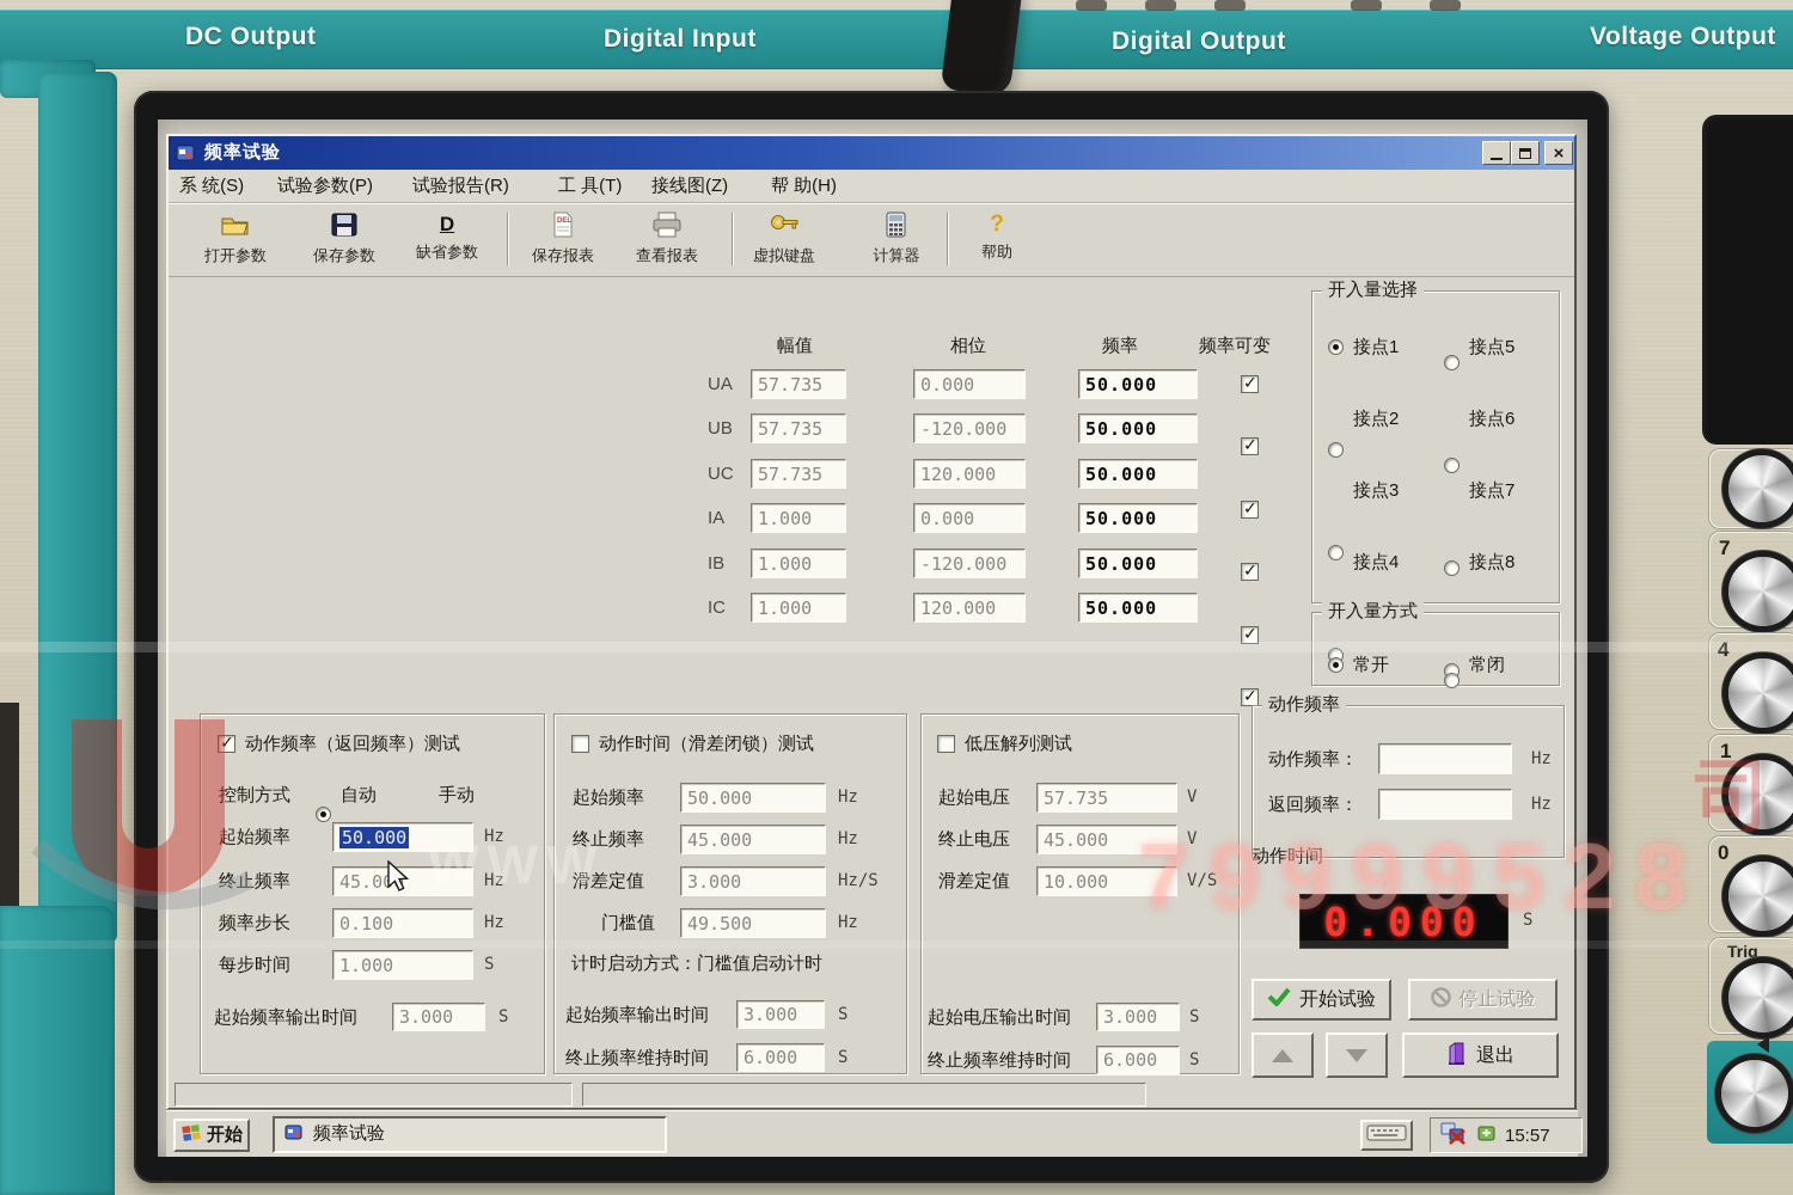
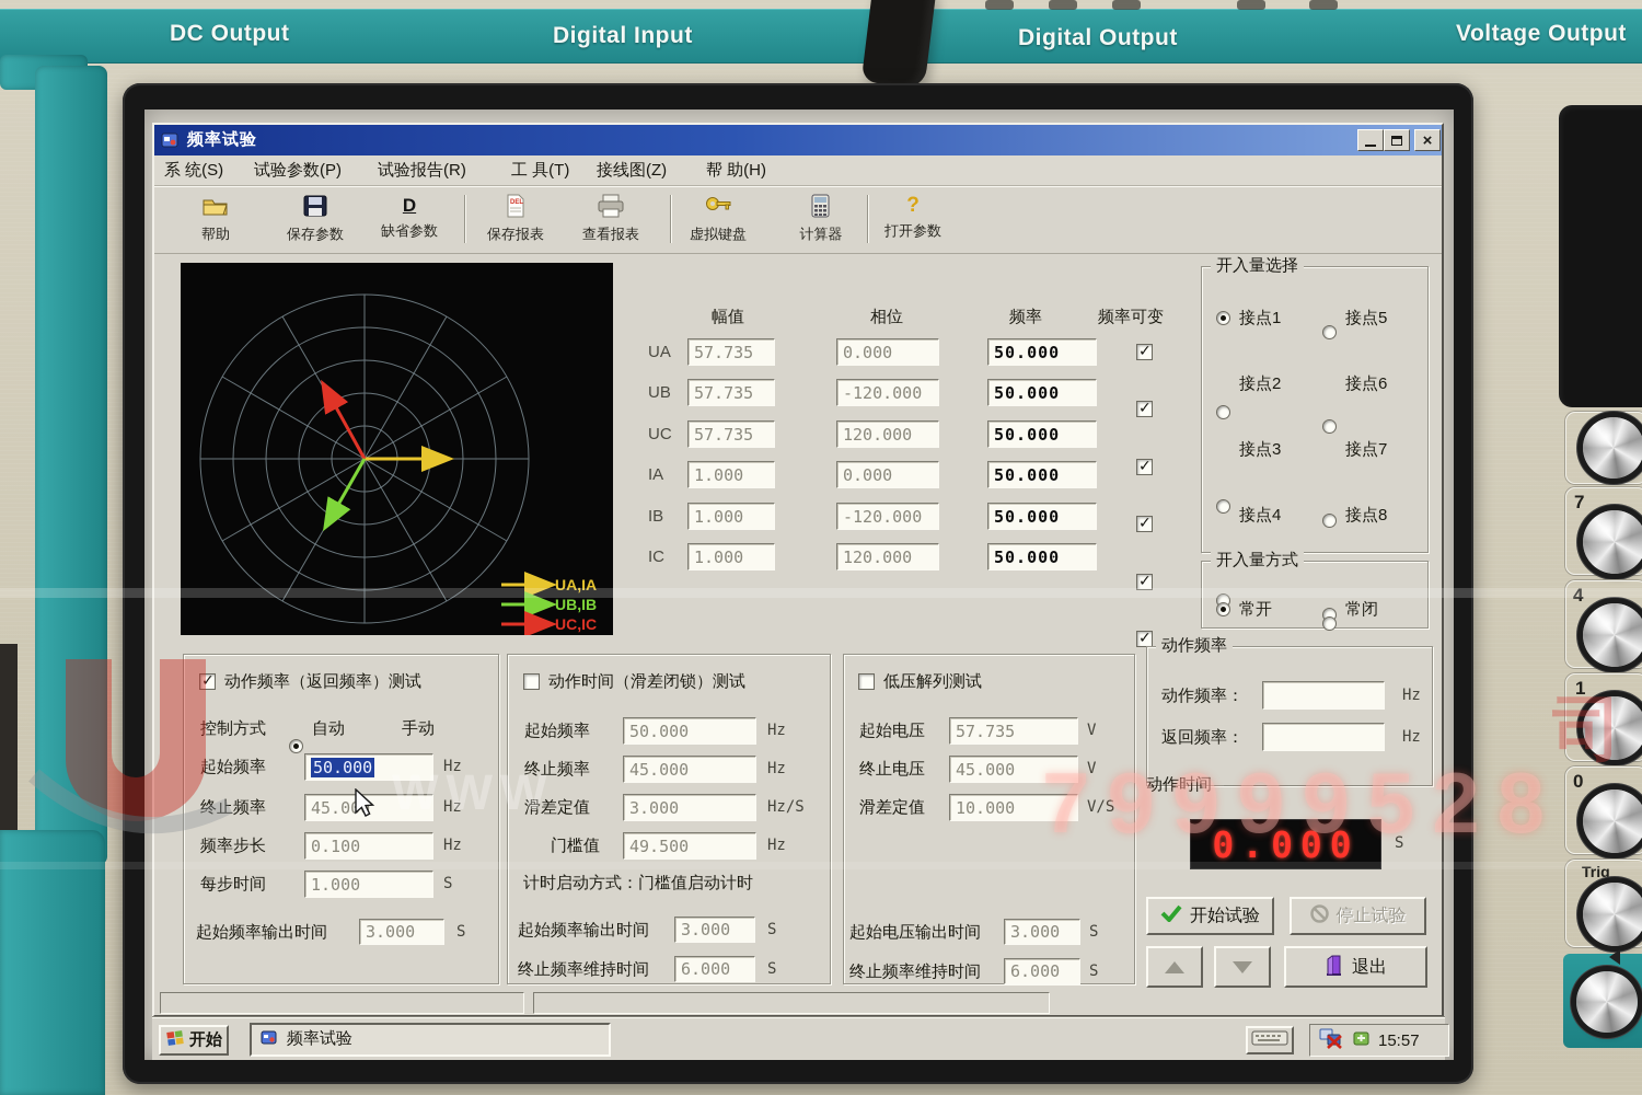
  DC Output
  Digital Input
  Digital Output
  Voltage Output
  7
  4
  1
  0
  Trig
  频率试验
  ×
  系 统(S)
  试验参数(P)
  试验报告(R)
  工 具(T)
  接线图(Z)
  帮 助(H)
- 打开参数
+ 帮助
  保存参数
  D
  缺省参数
  保存报表
  查看报表
  虚拟键盘
  计算器
  ?
- 帮助
+ 打开参数
+ UA,IA
+ UB,IB
+ UC,IC
  幅值
  相位
  频率
  频率可变
  UA
  57.735
  0.000
  50.000
  UB
  57.735
  -120.000
  50.000
  UC
  57.735
  120.000
  50.000
  IA
  1.000
  0.000
  50.000
  IB
  1.000
  -120.000
  50.000
  IC
  1.000
  120.000
  50.000
  开入量选择
  接点1
  接点5
  接点2
  接点6
  接点3
  接点7
  接点4
  接点8
  开入量方式
  常开
  常闭
  动作频率（返回频率）测试
  控制方式
  自动
  手动
  起始频率
  50.000
  Hz
  终止频率
  Hz
  频率步长
  0.100
  Hz
  每步时间
  1.000
  S
  起始频率输出时间
  3.000
  S
  动作时间（滑差闭锁）测试
  起始频率
  50.000
  Hz
  终止频率
  45.000
  Hz
  滑差定值
  3.000
  Hz/S
  门槛值
  49.500
  Hz
  计时启动方式：门槛值启动计时
  起始频率输出时间
  3.000
  S
  终止频率维持时间
  6.000
  S
  低压解列测试
  起始电压
  57.735
  V
  终止电压
  45.000
  V
  滑差定值
  10.000
  V/S
  起始电压输出时间
  3.000
  S
  终止频率维持时间
  6.000
  S
  动作频率
  动作频率：
  Hz
  返回频率：
  Hz
  动作时间
  0.000
  S
  开始试验
  停止试验
  退出
  开始
  频率试验
  15:57
  WWW
  79999528
  司
